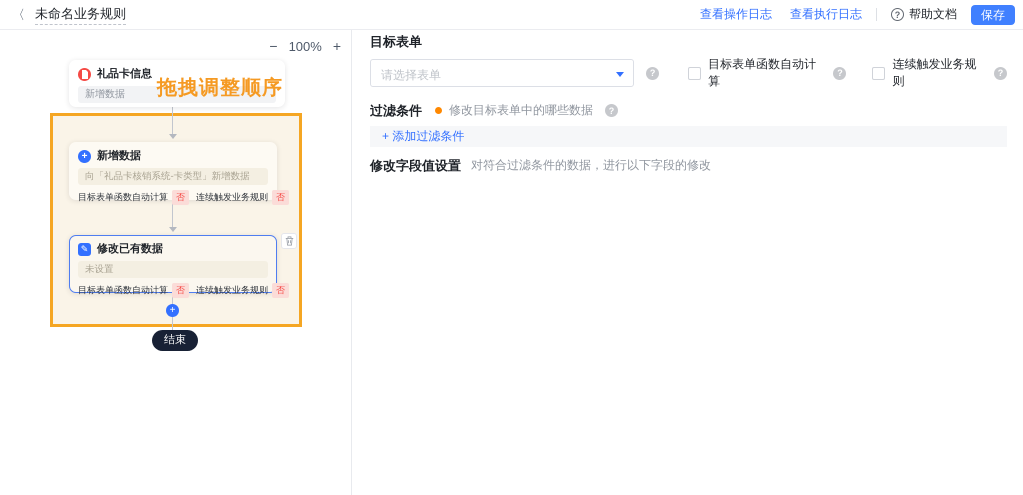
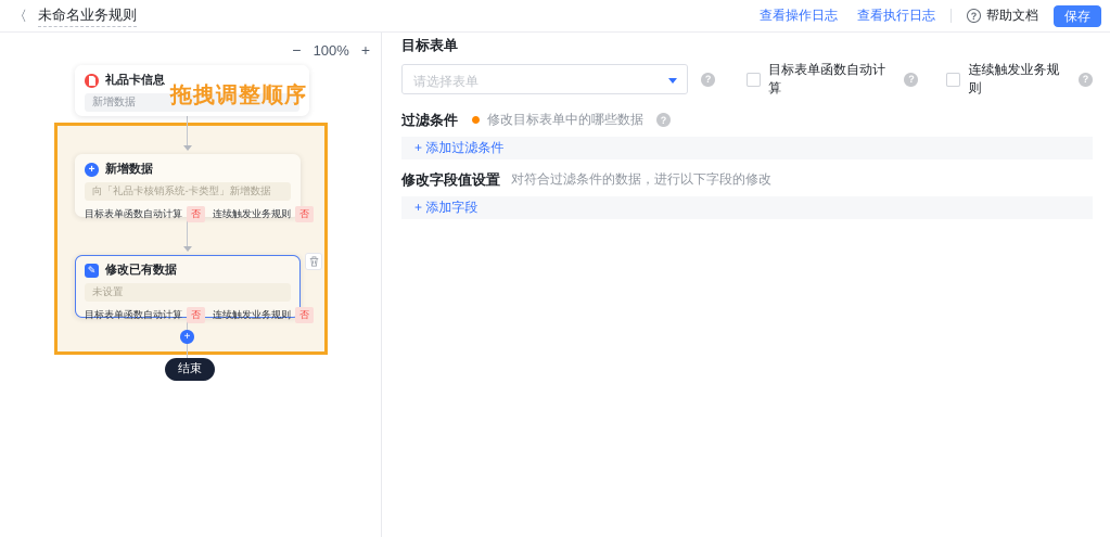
  〈
  未命名业务规则
  查看操作日志
  查看执行日志
  ?
  帮助文档
  保存
  −
  100%
  +
  礼品卡信息
  新增数据
  拖拽调整顺序
  +
  新增数据
  向「礼品卡核销系统-卡类型」新增数据
  目标表单函数自动计算
  否
  连续触发业务规则
  否
  ✎
  修改已有数据
  未设置
  目标表单函数自动计算
  否
  连续触发业务规则
  否
  +
  结束
  目标表单
  请选择表单
  ?
  目标表单函数自动计算
  ?
  连续触发业务规则
  ?
  过滤条件
  修改目标表单中的哪些数据
  ?
  + 添加过滤条件
  修改字段值设置
  对符合过滤条件的数据，进行以下字段的修改
+ + 添加字段
